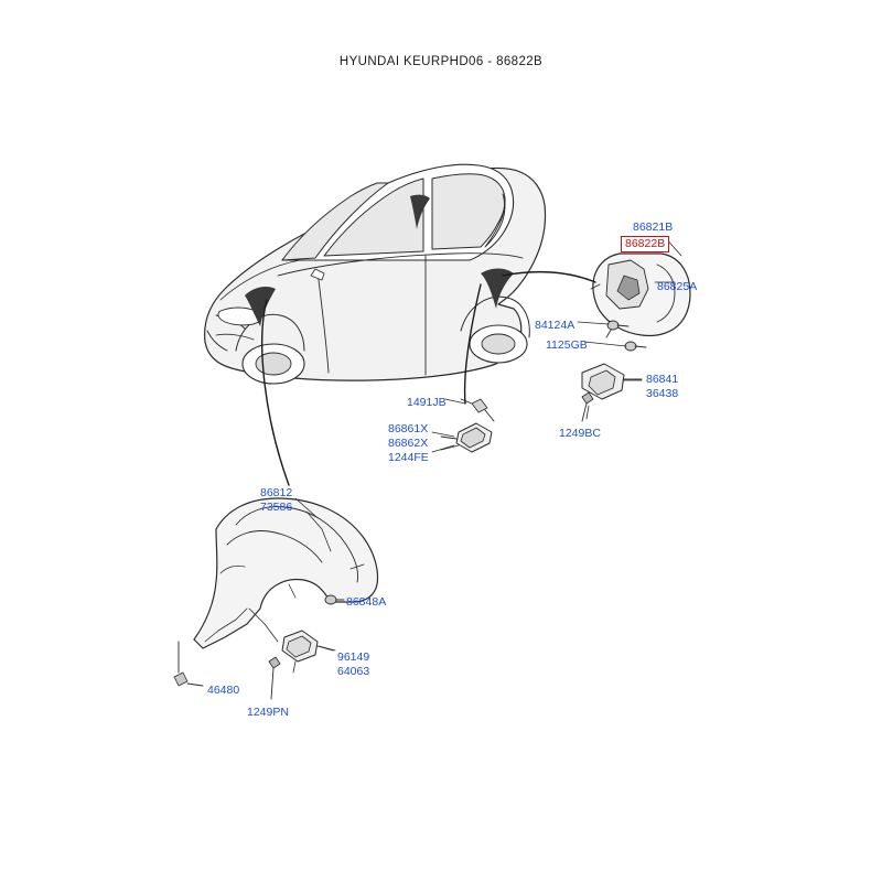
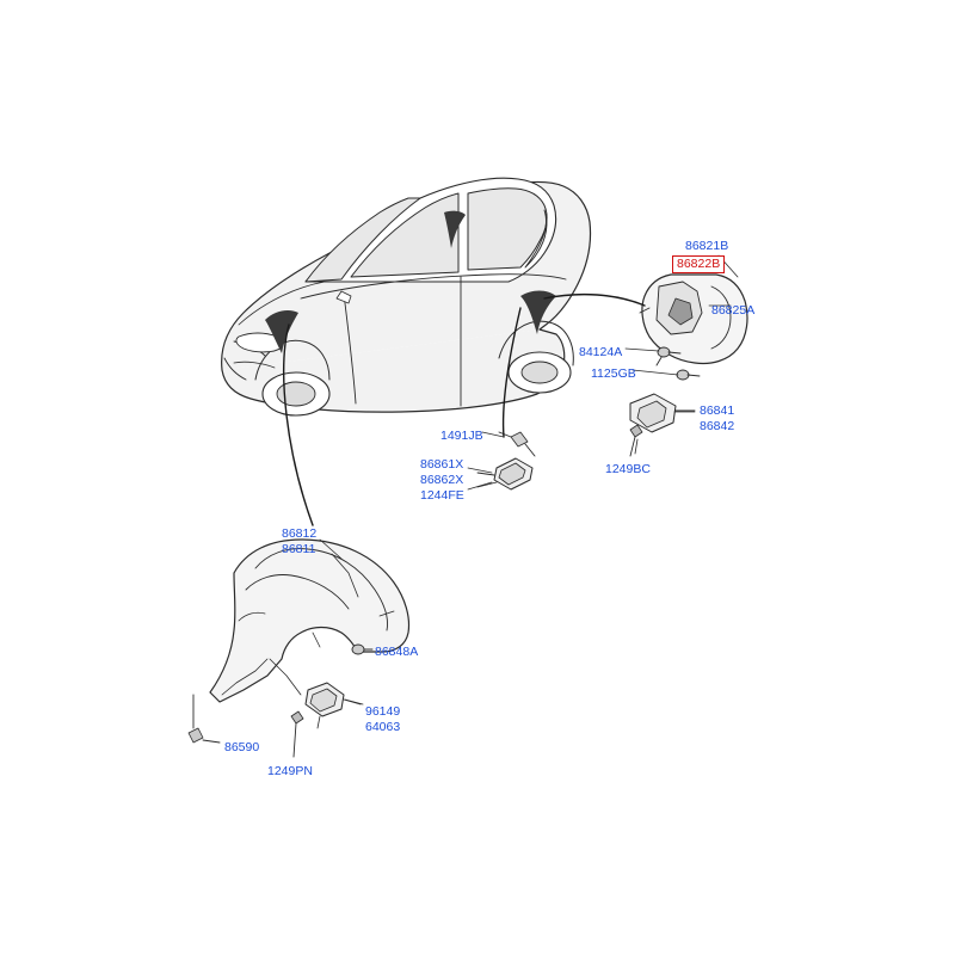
- HYUNDAI KEURPHD06 - 86822B
  86821B
  86822B
  86825A
  84124A
  1125GB
  86841
- 36438
+ 86842
  1249BC
  1491JB
  86861X
  86862X
  1244FE
  86812
- 73586
+ 86811
  86848A
  96149
  64063
- 46480
+ 86590
  1249PN
